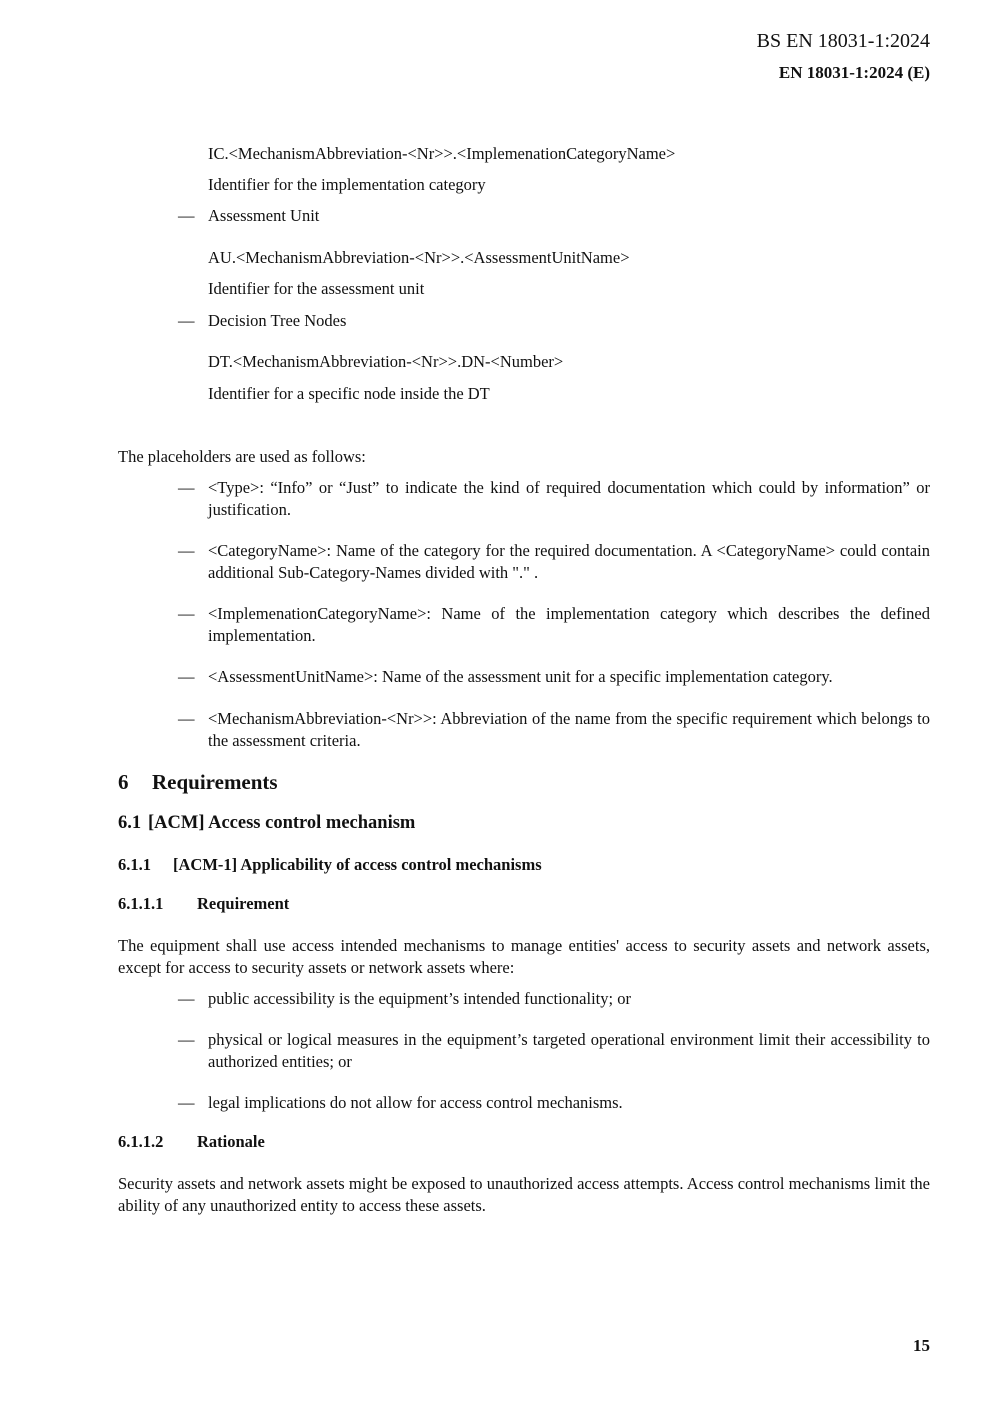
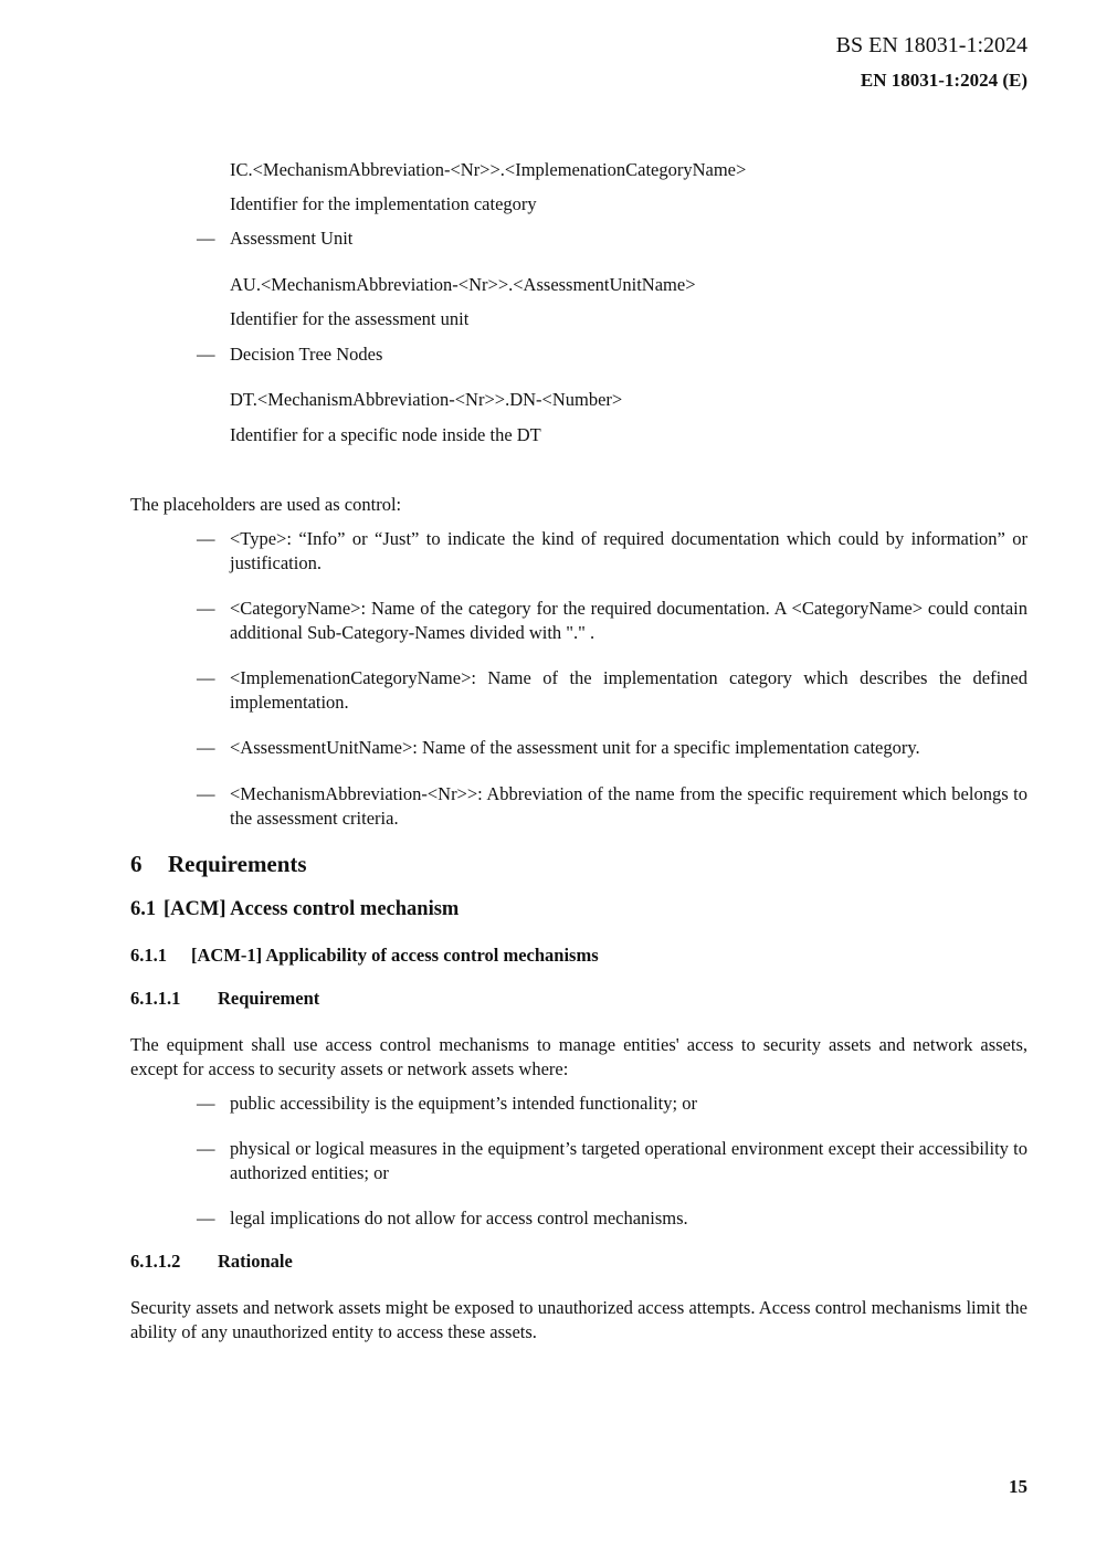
  BS EN 18031-1:2024
  EN 18031-1:2024 (E)
  IC.<MechanismAbbreviation-<Nr>>.<ImplemenationCategoryName>
  Identifier for the implementation category
  —
  Assessment Unit
  AU.<MechanismAbbreviation-<Nr>>.<AssessmentUnitName>
  Identifier for the assessment unit
  —
  Decision Tree Nodes
  DT.<MechanismAbbreviation-<Nr>>.DN-<Number>
  Identifier for a specific node inside the DT
- The placeholders are used as follows:
+ The placeholders are used as control:
  —
  <Type>: “Info” or “Just” to indicate the kind of required documentation which could by information” or justification.
  —
  <CategoryName>: Name of the category for the required documentation. A <CategoryName> could contain additional Sub-Category-Names divided with "." .
  —
  <ImplemenationCategoryName>: Name of the implementation category which describes the defined implementation.
  —
  <AssessmentUnitName>: Name of the assessment unit for a specific implementation category.
  —
  <MechanismAbbreviation-<Nr>>: Abbreviation of the name from the specific requirement which belongs to the assessment criteria.
  6 Requirements
  6.1 [ACM] Access control mechanism
  6.1.1 [ACM-1] Applicability of access control mechanisms
  6.1.1.1 Requirement
- The equipment shall use access intended mechanisms to manage entities' access to security assets and network assets, except for access to security assets or network assets where:
+ The equipment shall use access control mechanisms to manage entities' access to security assets and network assets, except for access to security assets or network assets where:
  —
  public accessibility is the equipment’s intended functionality; or
  —
- physical or logical measures in the equipment’s targeted operational environment limit their accessibility to authorized entities; or
+ physical or logical measures in the equipment’s targeted operational environment except their accessibility to authorized entities; or
  —
  legal implications do not allow for access control mechanisms.
  6.1.1.2 Rationale
  Security assets and network assets might be exposed to unauthorized access attempts. Access control mechanisms limit the ability of any unauthorized entity to access these assets.
  15
